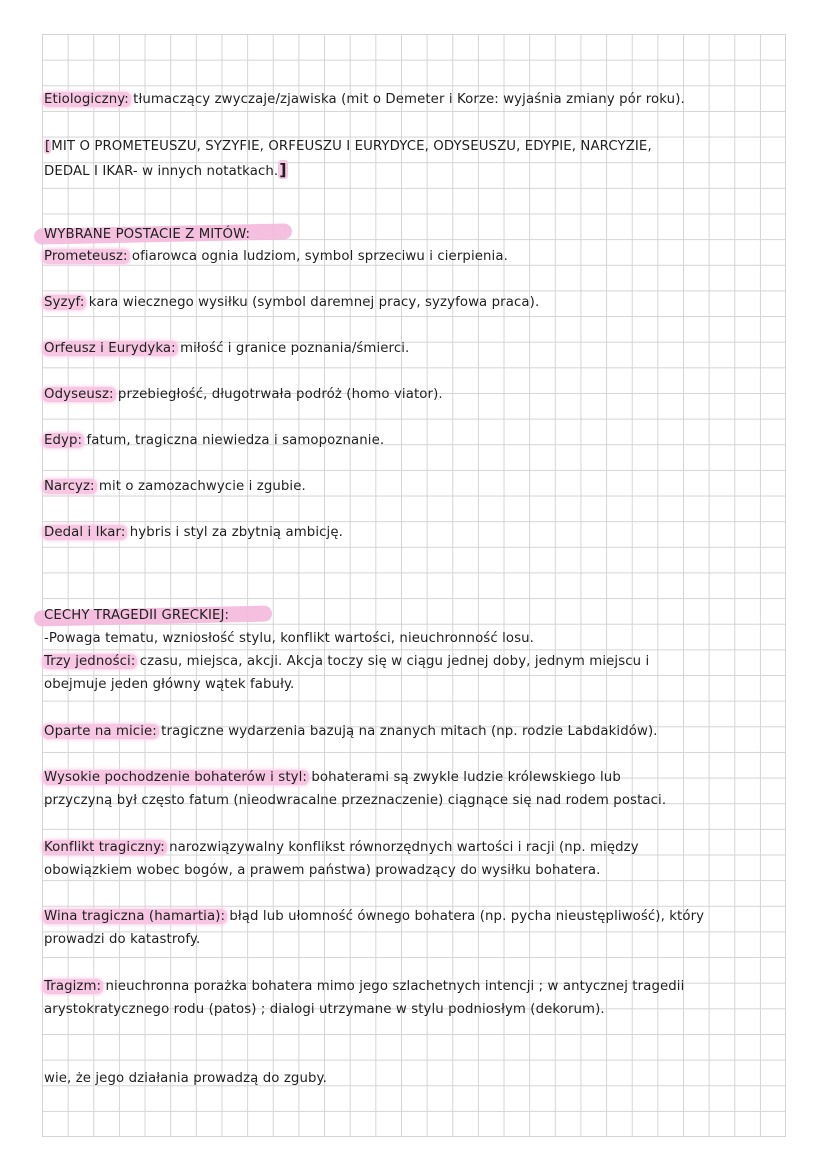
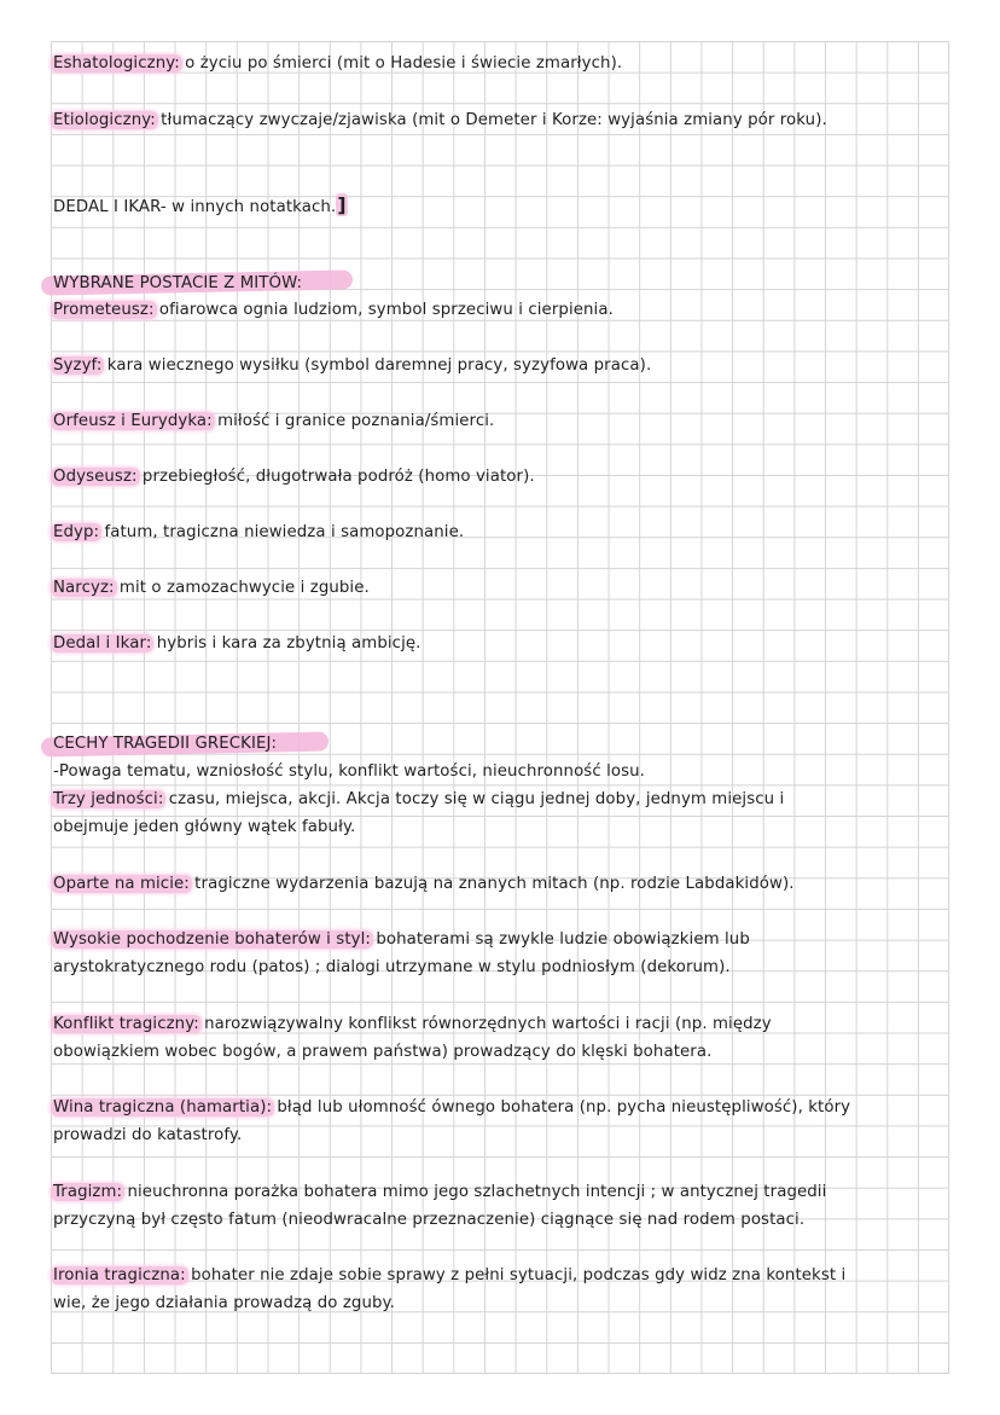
+ Eshatologiczny: o życiu po śmierci (mit o Hadesie i świecie zmarłych).
  Etiologiczny: tłumaczący zwyczaje/zjawiska (mit o Demeter i Korze: wyjaśnia zmiany pór roku).
- [MIT O PROMETEUSZU, SYZYFIE, ORFEUSZU I EURYDYCE, ODYSEUSZU, EDYPIE, NARCYZIE,
  DEDAL I IKAR- w innych notatkach.]
  WYBRANE POSTACIE Z MITÓW:
  Prometeusz: ofiarowca ognia ludziom, symbol sprzeciwu i cierpienia.
  Syzyf: kara wiecznego wysiłku (symbol daremnej pracy, syzyfowa praca).
  Orfeusz i Eurydyka: miłość i granice poznania/śmierci.
  Odyseusz: przebiegłość, długotrwała podróż (homo viator).
  Edyp: fatum, tragiczna niewiedza i samopoznanie.
  Narcyz: mit o zamozachwycie i zgubie.
- Dedal i Ikar: hybris i styl za zbytnią ambicję.
+ Dedal i Ikar: hybris i kara za zbytnią ambicję.
  CECHY TRAGEDII GRECKIEJ:
  -Powaga tematu, wzniosłość stylu, konflikt wartości, nieuchronność losu.
  Trzy jedności: czasu, miejsca, akcji. Akcja toczy się w ciągu jednej doby, jednym miejscu i
  obejmuje jeden główny wątek fabuły.
  Oparte na micie: tragiczne wydarzenia bazują na znanych mitach (np. rodzie Labdakidów).
- Wysokie pochodzenie bohaterów i styl: bohaterami są zwykle ludzie królewskiego lub
+ Wysokie pochodzenie bohaterów i styl: bohaterami są zwykle ludzie obowiązkiem lub
- przyczyną był często fatum (nieodwracalne przeznaczenie) ciągnące się nad rodem postaci.
+ arystokratycznego rodu (patos) ; dialogi utrzymane w stylu podniosłym (dekorum).
  Konflikt tragiczny: narozwiązywalny konflikst równorzędnych wartości i racji (np. między
- obowiązkiem wobec bogów, a prawem państwa) prowadzący do wysiłku bohatera.
+ obowiązkiem wobec bogów, a prawem państwa) prowadzący do klęski bohatera.
  Wina tragiczna (hamartia): błąd lub ułomność ównego bohatera (np. pycha nieustępliwość), który
  prowadzi do katastrofy.
  Tragizm: nieuchronna porażka bohatera mimo jego szlachetnych intencji ; w antycznej tragedii
- arystokratycznego rodu (patos) ; dialogi utrzymane w stylu podniosłym (dekorum).
+ przyczyną był często fatum (nieodwracalne przeznaczenie) ciągnące się nad rodem postaci.
+ Ironia tragiczna: bohater nie zdaje sobie sprawy z pełni sytuacji, podczas gdy widz zna kontekst i
  wie, że jego działania prowadzą do zguby.
